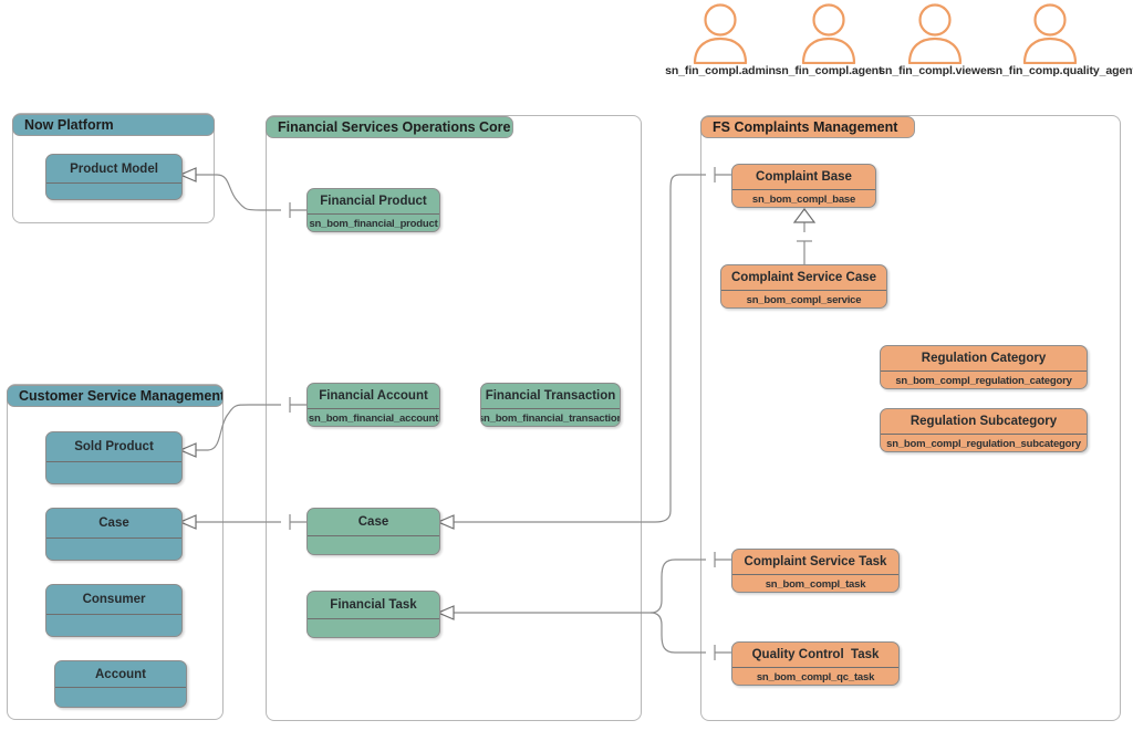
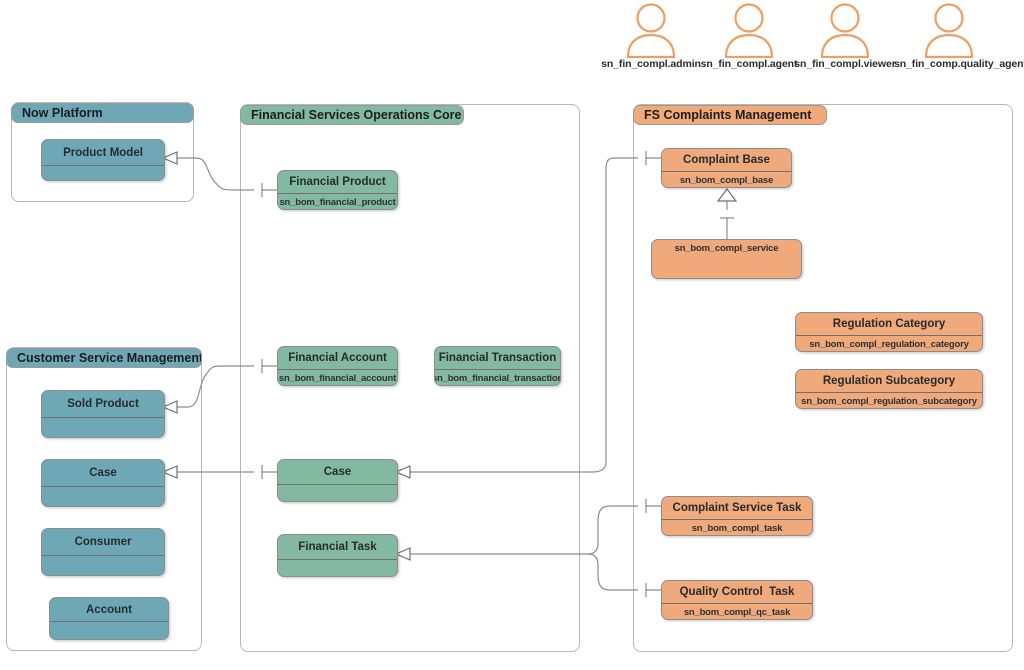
  sn_fin_compl.admin
  sn_fin_compl.agent
  sn_fin_compl.viewer
  sn_fin_comp.quality_a
  Now Platform
  Customer Service Management
  Financial Services Operations Core
  FS Complaints Management
  Product Model
  Sold Product
  Case
  Consumer
  Account
  Financial Product
  sn_bom_financial_product
  Financial Account
  sn_bom_financial_account
  Financial Transaction
  sn_bom_financial_transactio
  Case
  Financial Task
  Complaint Base
  sn_bom_compl_base
- Complaint Service Case
  sn_bom_compl_service
  Regulation Category
  sn_bom_compl_regulation_category
  Regulation Subcategory
  sn_bom_compl_regulation_subcategory
  Complaint Service Task
  sn_bom_compl_task
  Quality Control Task
  sn_bom_compl_qc_task
